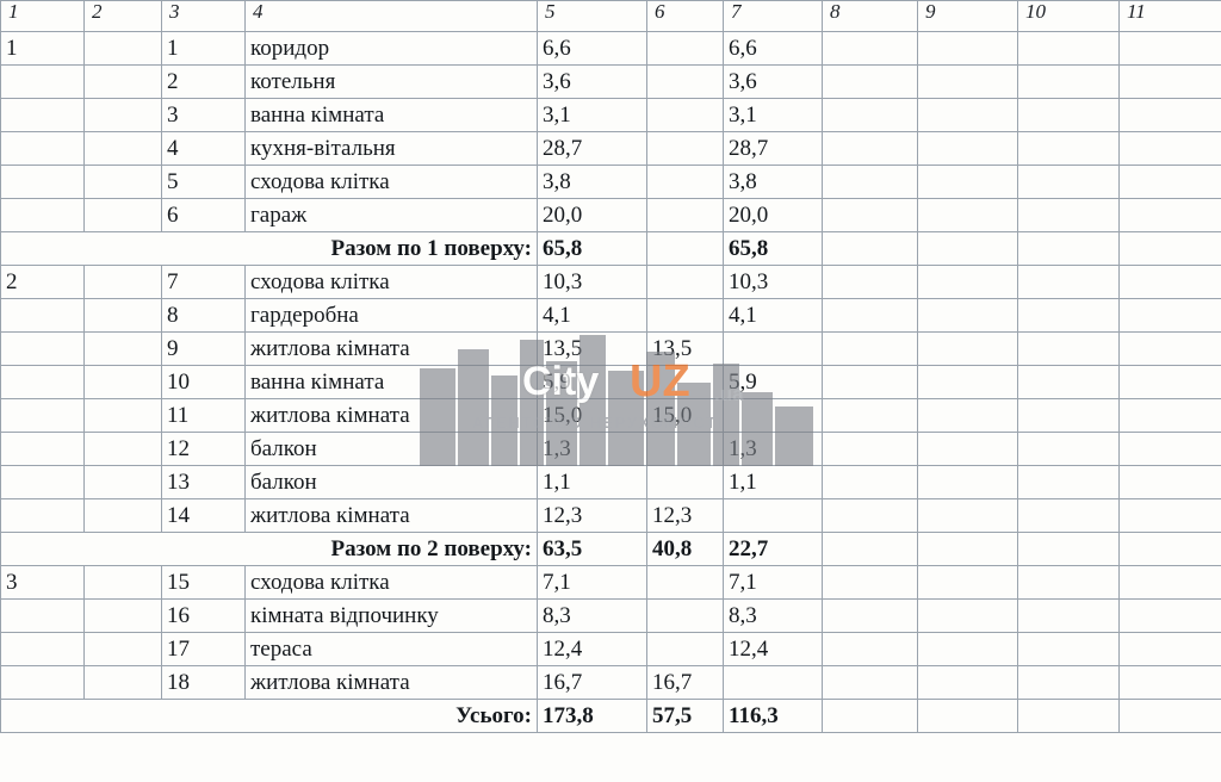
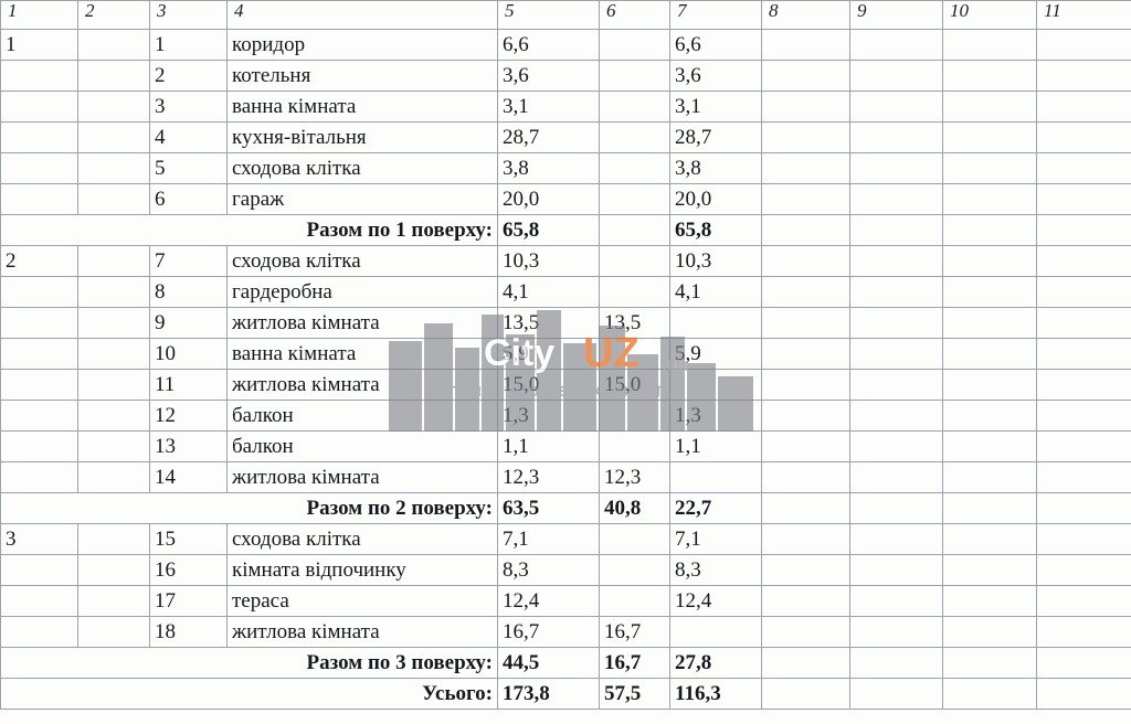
  1	2	3	4	5	6	7	8	9	10	11
  1		1	коридор	6,6		6,6
  		2	котельня	3,6		3,6
  		3	ванна кімната	3,1		3,1
  		4	кухня-вітальня	28,7		28,7
  		5	сходова клітка	3,8		3,8
  		6	гараж	20,0		20,0
  Разом по 1 поверху:	65,8		65,8
  2		7	сходова клітка	10,3		10,3
  		8	гардеробна	4,1		4,1
  		9	житлова кімната	13,5	13,5
  		10	ванна кімната	5,9		5,9
  		11	житлова кімната	15,0	15,0
  		12	балкон	1,3		1,3
  		13	балкон	1,1		1,1
  		14	житлова кімната	12,3	12,3
  Разом по 2 поверху:	63,5	40,8	22,7
  3		15	сходова клітка	7,1		7,1
  		16	кімната відпочинку	8,3		8,3
  		17	тераса	12,4		12,4
  		18	житлова кімната	16,7	16,7
+ Разом по 3 поверху:	44,5	16,7	27,8
  Усього:	173,8	57,5	116,3
  City
  UZ
  .ua
  АГЕНТСТВО НЕРУХОМОСТІ
